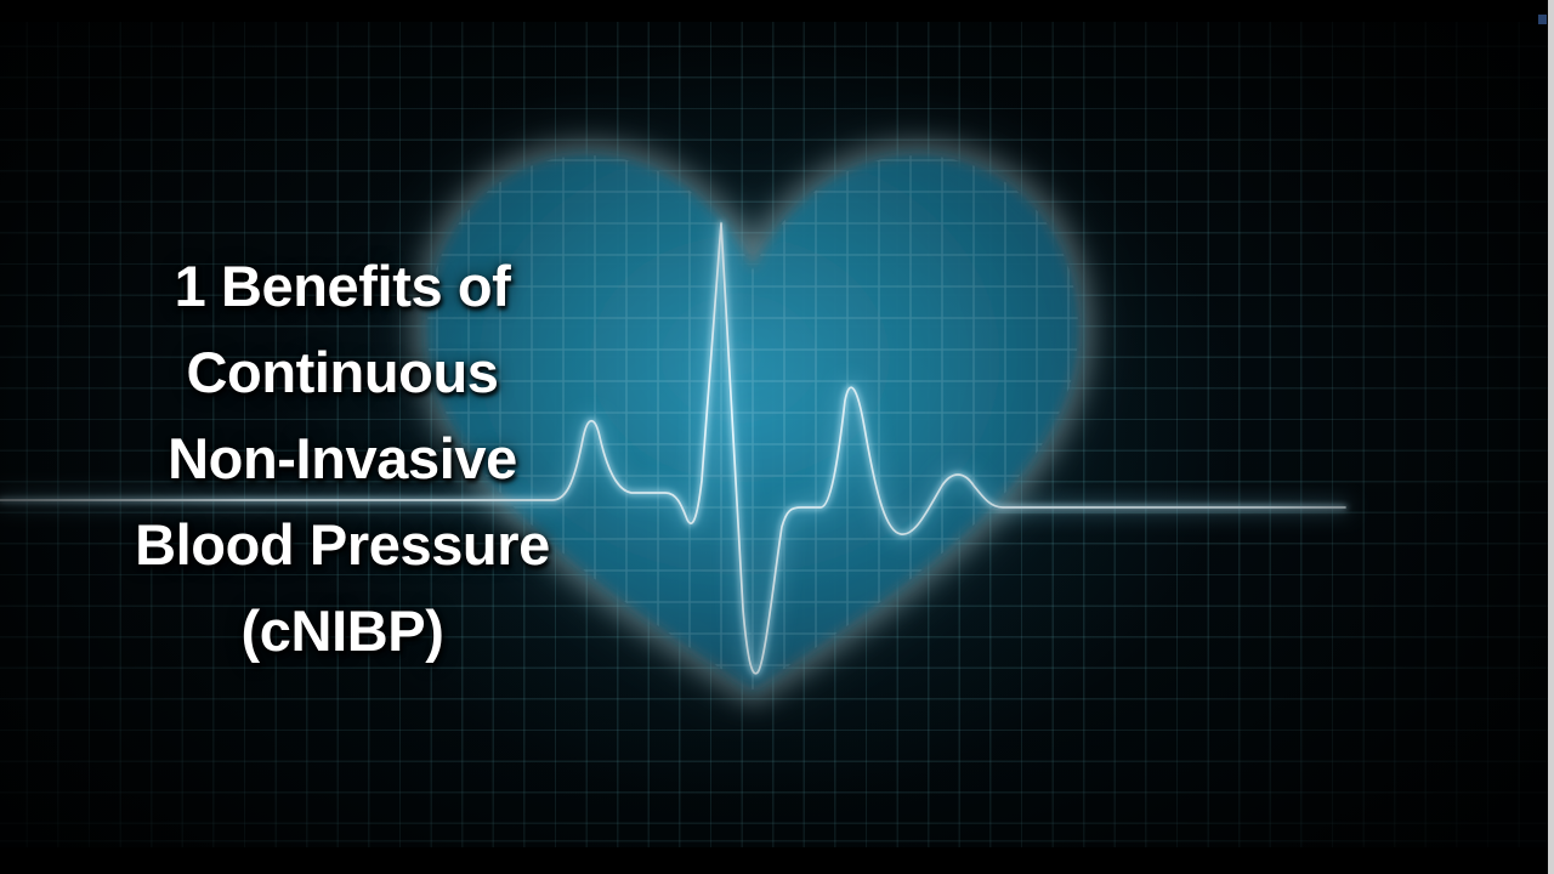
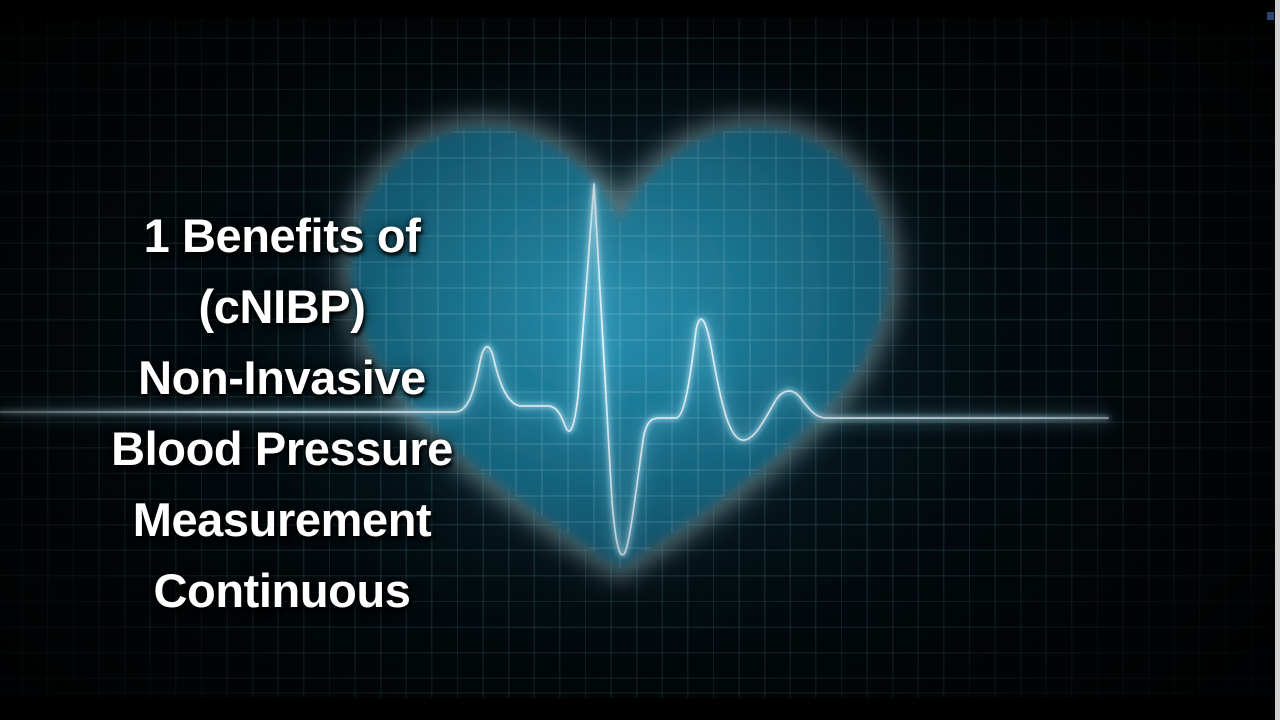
  1 Benefits of
- Continuous
+ (cNIBP)
  Non-Invasive
  Blood Pressure
+ Measurement
- (cNIBP)
+ Continuous
